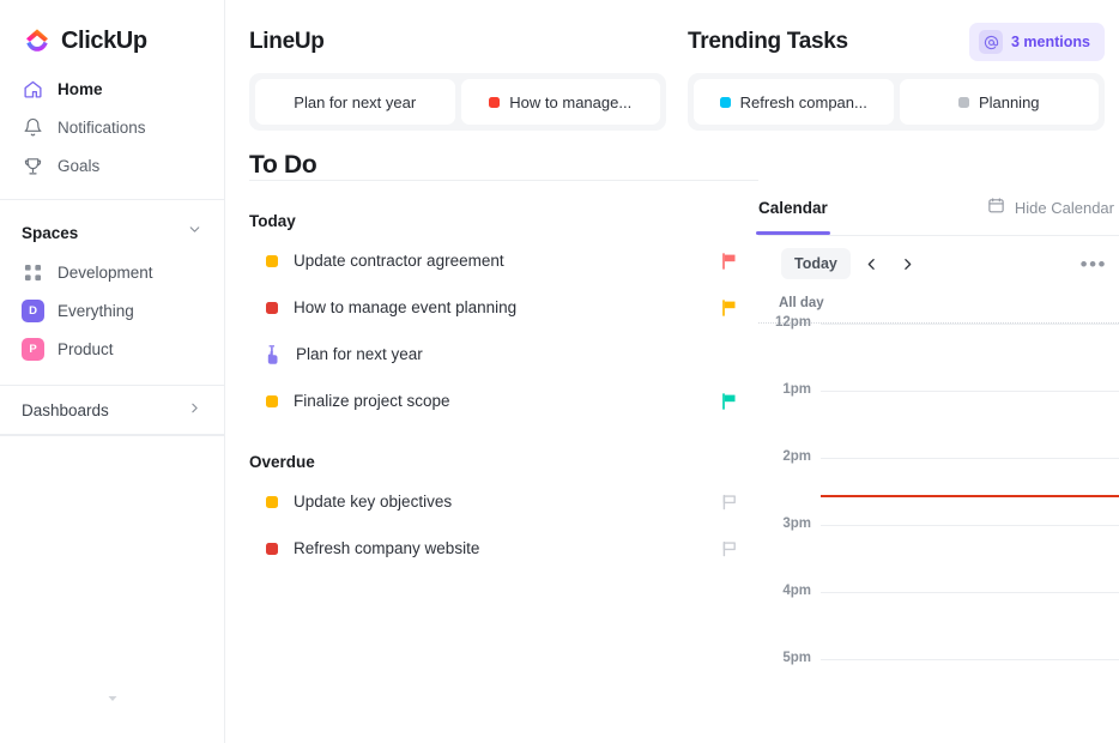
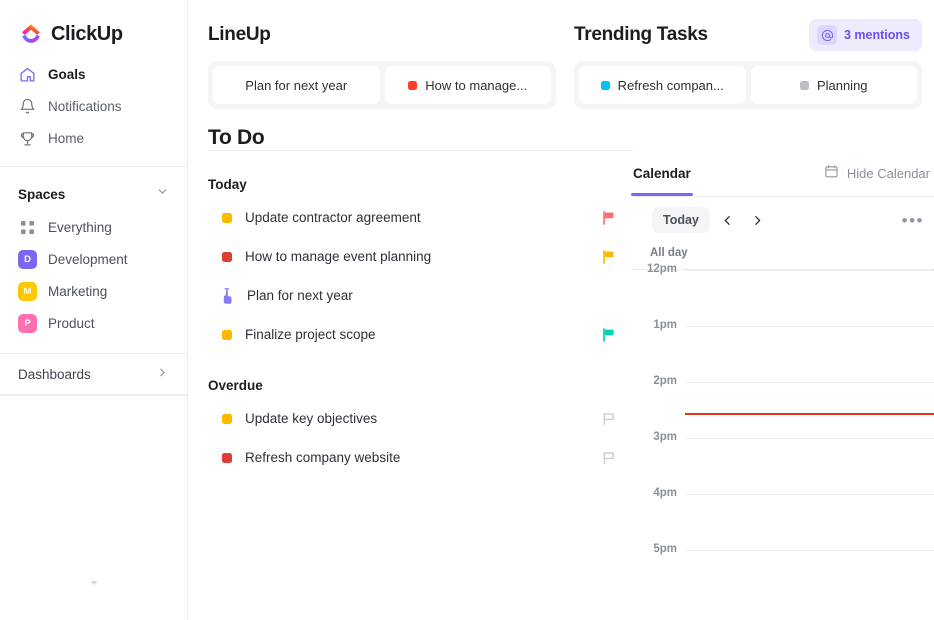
  ClickUp
- Home
+ Goals
  Notifications
- Goals
+ Home
  Spaces
- Development
+ Everything
  D
- Everything
+ Development
+ M
+ Marketing
  P
  Product
  Dashboards
  LineUp
  Plan for next year
  How to manage...
  Trending Tasks
  3 mentions
  Refresh compan...
  Planning
  To Do
  Today
  Update contractor agreement
  How to manage event planning
  Plan for next year
  Finalize project scope
  Overdue
  Update key objectives
  Refresh company website
  Calendar
  Hide Calendar
  Today
  •••
  All day
  12pm
  1pm
  2pm
  3pm
  4pm
  5pm
